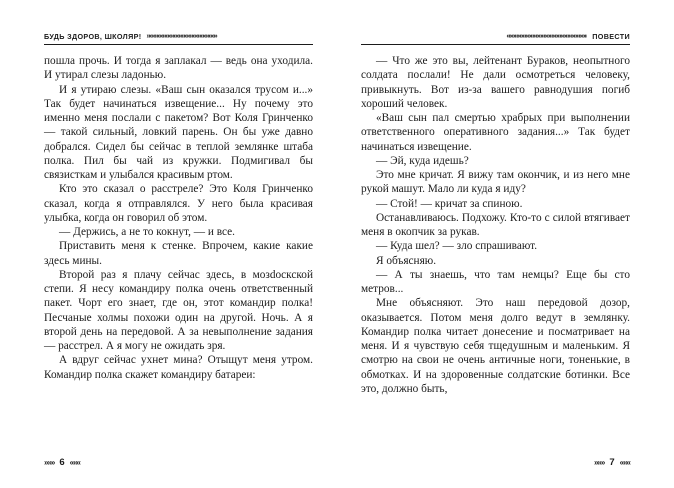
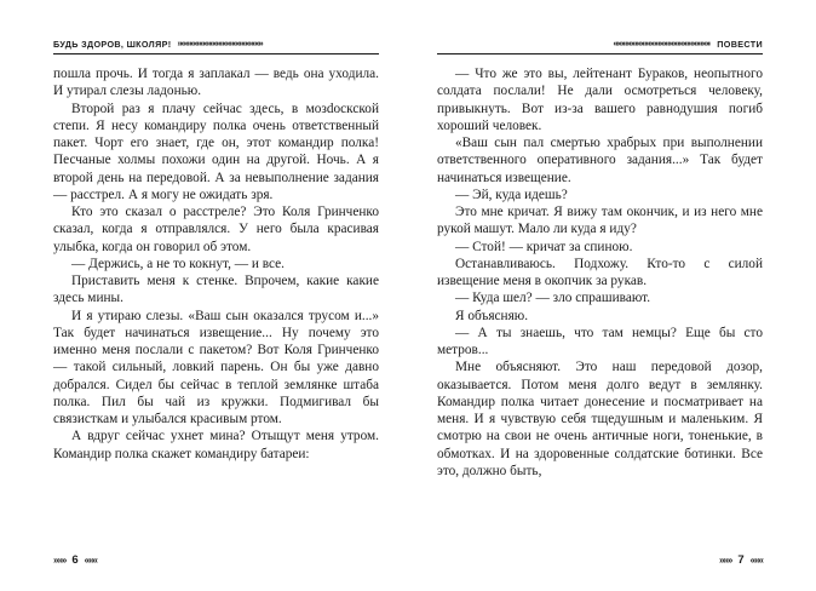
  БУДЬ ЗДОРОВ, ШКОЛЯР!
  пошла прочь. И тогда я заплакал — ведь она уходила. И утирал слезы ладонью.
- И я утираю слезы. «Ваш сын оказался трусом и...» Так будет начинаться извещение... Ну почему это именно меня послали с пакетом? Вот Коля Гринченко — такой сильный, ловкий парень. Он бы уже давно добрался. Сидел бы сейчас в теплой землянке штаба полка. Пил бы чай из кружки. Подмигивал бы связисткам и улыбался красивым ртом.
+ Второй раз я плачу сейчас здесь, в мозdocк­ской степи. Я несу командиру полка очень ответственный пакет. Чорт его знает, где он, этот командир полка! Песчаные холмы похожи один на другой. Ночь. А я второй день на передовой. А за невыполнение задания — расстрел. А я могу не ожидать зря.
  Кто это сказал о расстреле? Это Коля Гринченко сказал, когда я отправлялся. У него была красивая улыбка, когда он говорил об этом.
  — Держись, а не то кокнут, — и все.
  Приставить меня к стенке. Впрочем, какие какие здесь мины.
- Второй раз я плачу сейчас здесь, в мозdocк­ской степи. Я несу командиру полка очень ответственный пакет. Чорт его знает, где он, этот командир полка! Песчаные холмы похожи один на другой. Ночь. А я второй день на передовой. А за невыполнение задания — расстрел. А я могу не ожидать зря.
+ И я утираю слезы. «Ваш сын оказался трусом и...» Так будет начинаться извещение... Ну почему это именно меня послали с пакетом? Вот Коля Гринченко — такой сильный, ловкий парень. Он бы уже давно добрался. Сидел бы сейчас в теплой землянке штаба полка. Пил бы чай из кружки. Подмигивал бы связисткам и улыбался красивым ртом.
  А вдруг сейчас ухнет мина? Отыщут меня утром. Командир полка скажет командиру батареи:
  »»»
  6
  «««
  ПОВЕСТИ
  — Что же это вы, лейтенант Бураков, неопытного солдата послали! Не дали осмотреться человеку, привыкнуть. Вот из-за вашего равнодушия погиб хороший человек.
  «Ваш сын пал смертью храбрых при выполнении ответственного оперативного задания...» Так будет начинаться извещение.
  — Эй, куда идешь?
  Это мне кричат. Я вижу там окончик, и из него мне рукой машут. Мало ли куда я иду?
  — Стой! — кричат за спиною.
- Останавливаюсь. Подхожу. Кто-то с силой втягивает меня в окопчик за рукав.
+ Останавливаюсь. Подхожу. Кто-то с силой извещение меня в окопчик за рукав.
  — Куда шел? — зло спрашивают.
  Я объясняю.
  — А ты знаешь, что там немцы? Еще бы сто метров...
  Мне объясняют. Это наш передовой дозор, оказывается. Потом меня долго ведут в землянку. Командир полка читает донесение и посматривает на меня. И я чувствую себя тщедушным и маленьким. Я смотрю на свои не очень античные ноги, тоненькие, в обмотках. И на здоровенные солдатские ботинки. Все это, должно быть,
  »»»
  7
  «««
